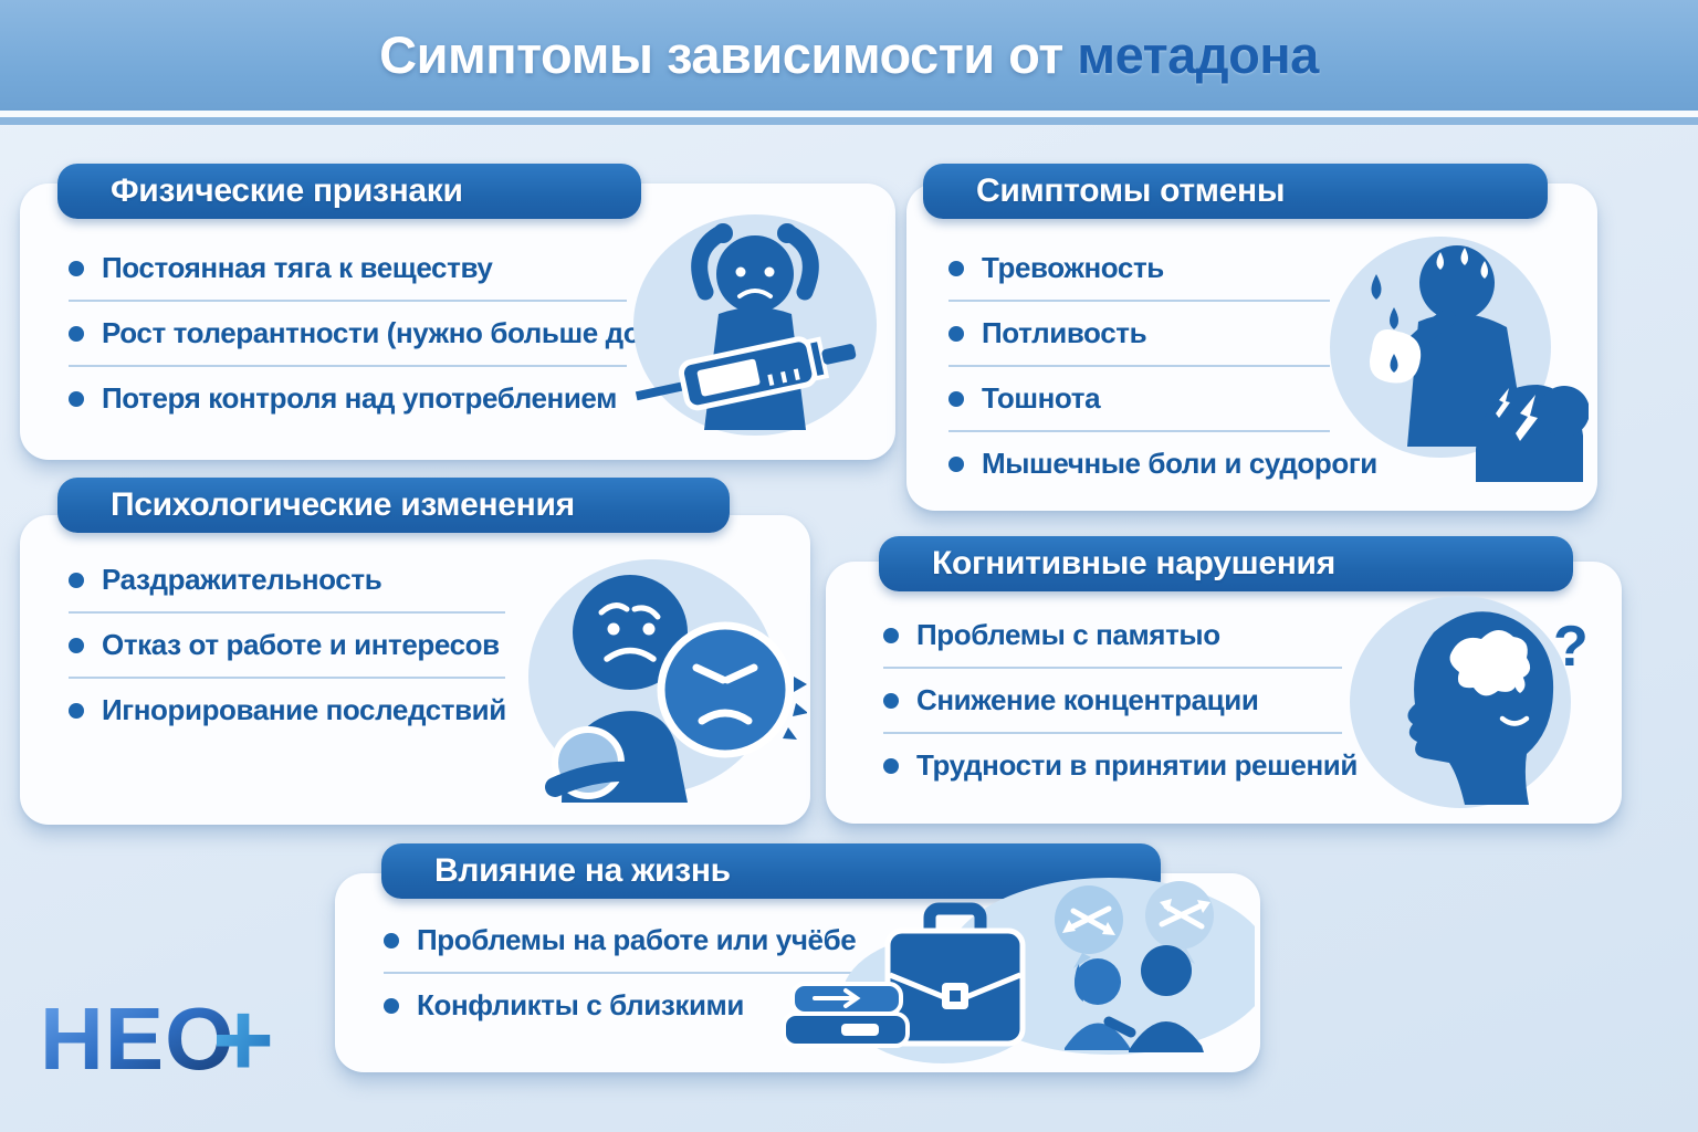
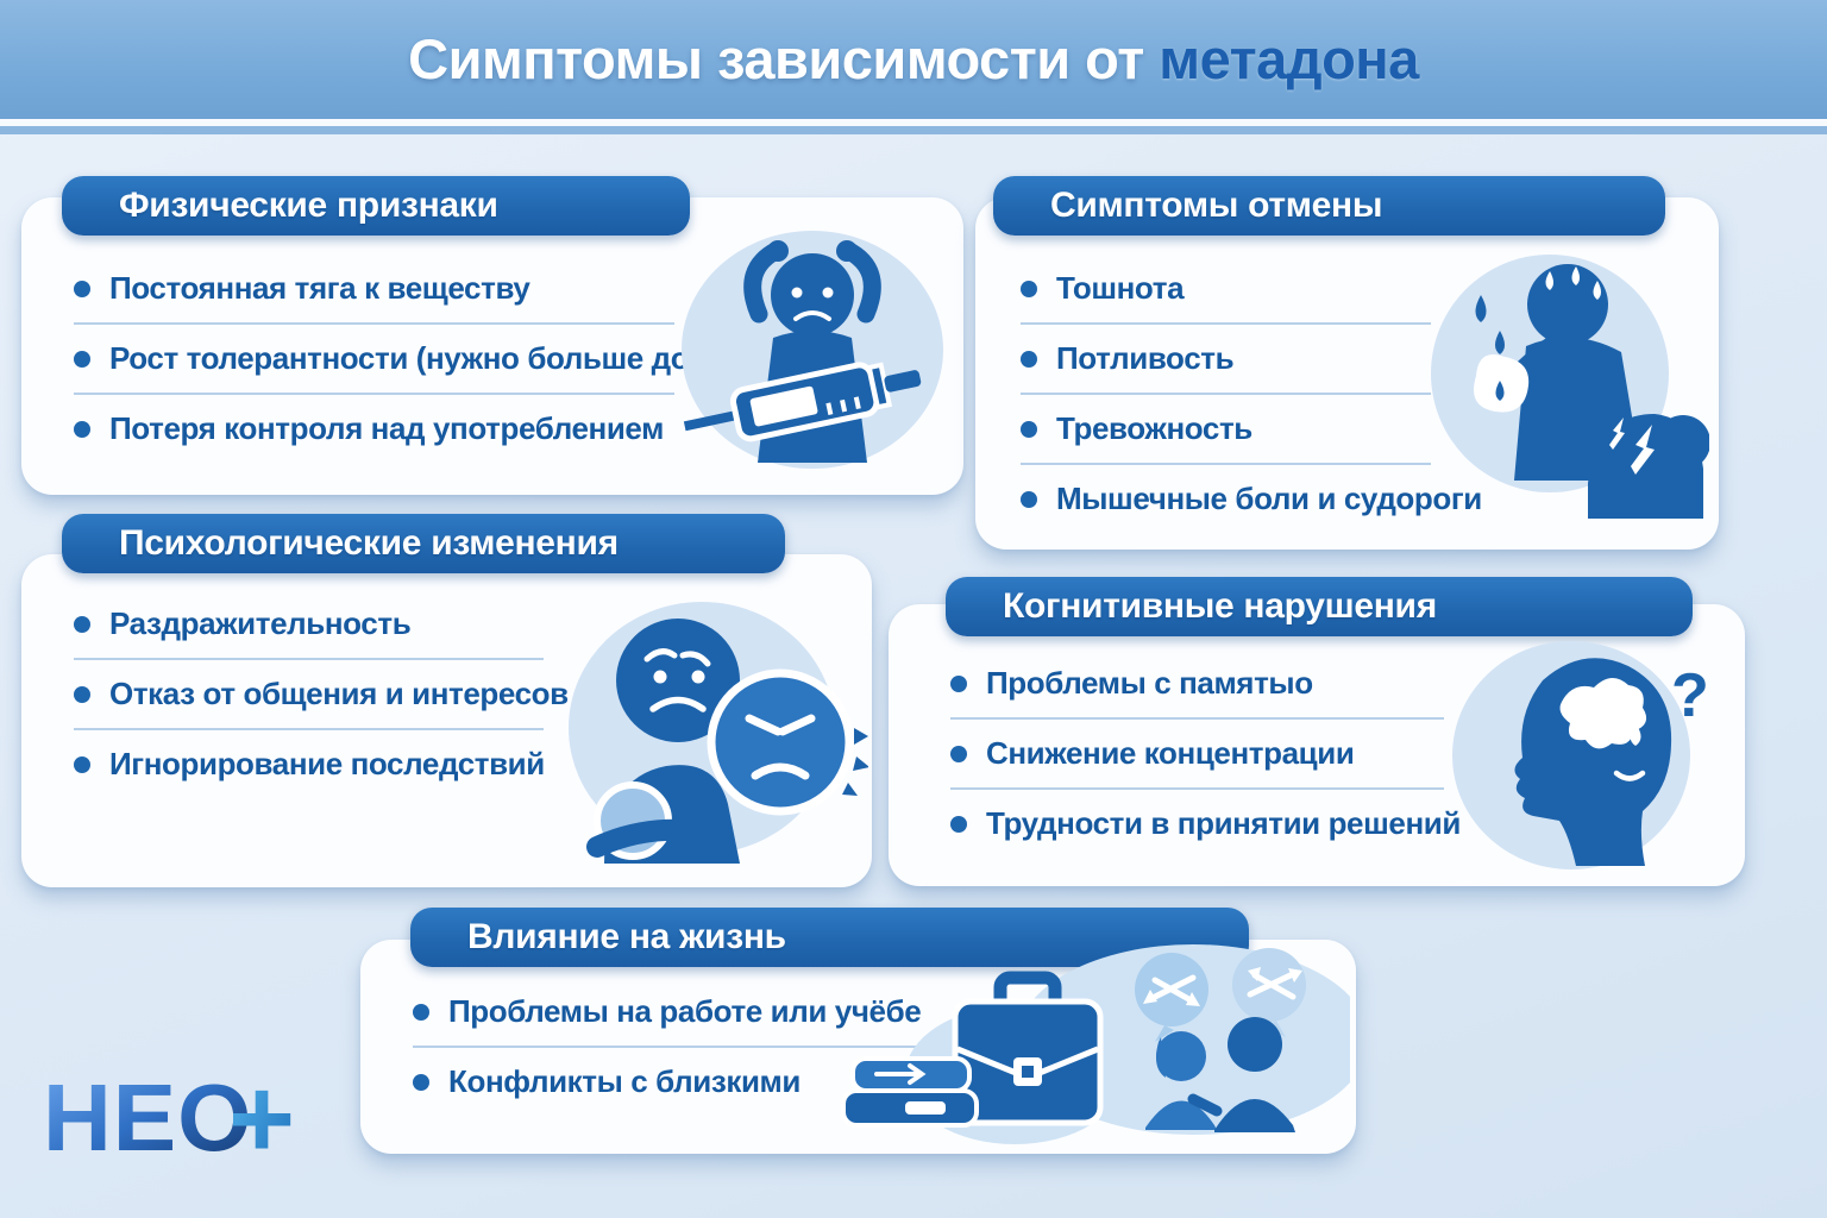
  Симптомы зависимости от метадона
  Физические признаки
  Постоянная тяга к веществу
  Рост толерантности (нужно больше до
  Потеря контроля над употреблением
  Симптомы отмены
- Тревожность
+ Тошнота
  Потливость
- Тошнота
+ Тревожность
  Мышечные боли и судороги
  Психологические изменения
  Раздражительность
- Отказ от работе и интересов
+ Отказ от общения и интересов
  Игнорирование последствий
  Когнитивные нарушения
  Проблемы с памятыо
  Снижение концентрации
  Трудности в принятии решений
  ?
  ?
  Влияние на жизнь
  Проблемы на работе или учёбе
  Конфликты с близкими
  НЕО
  +
